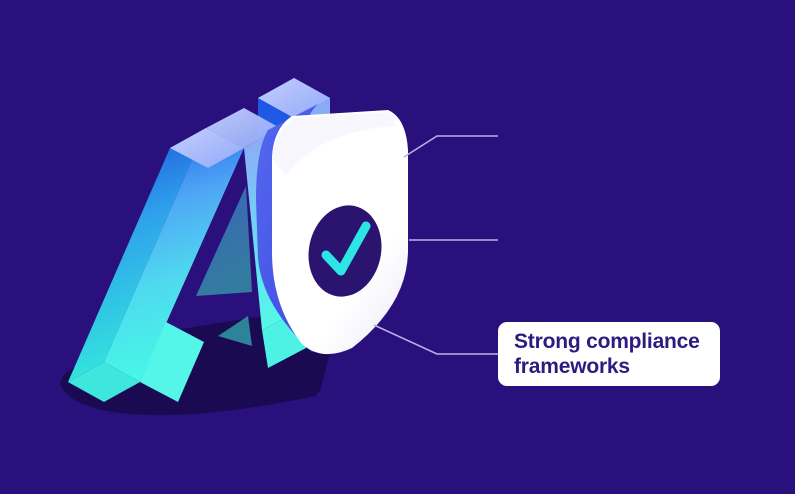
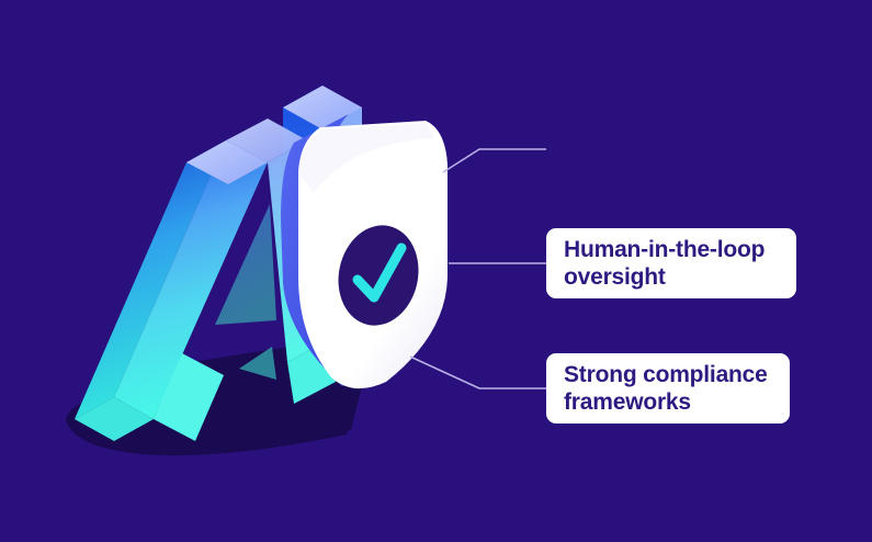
+ Human-in-the-loop
+ oversight
  Strong compliance
  frameworks
